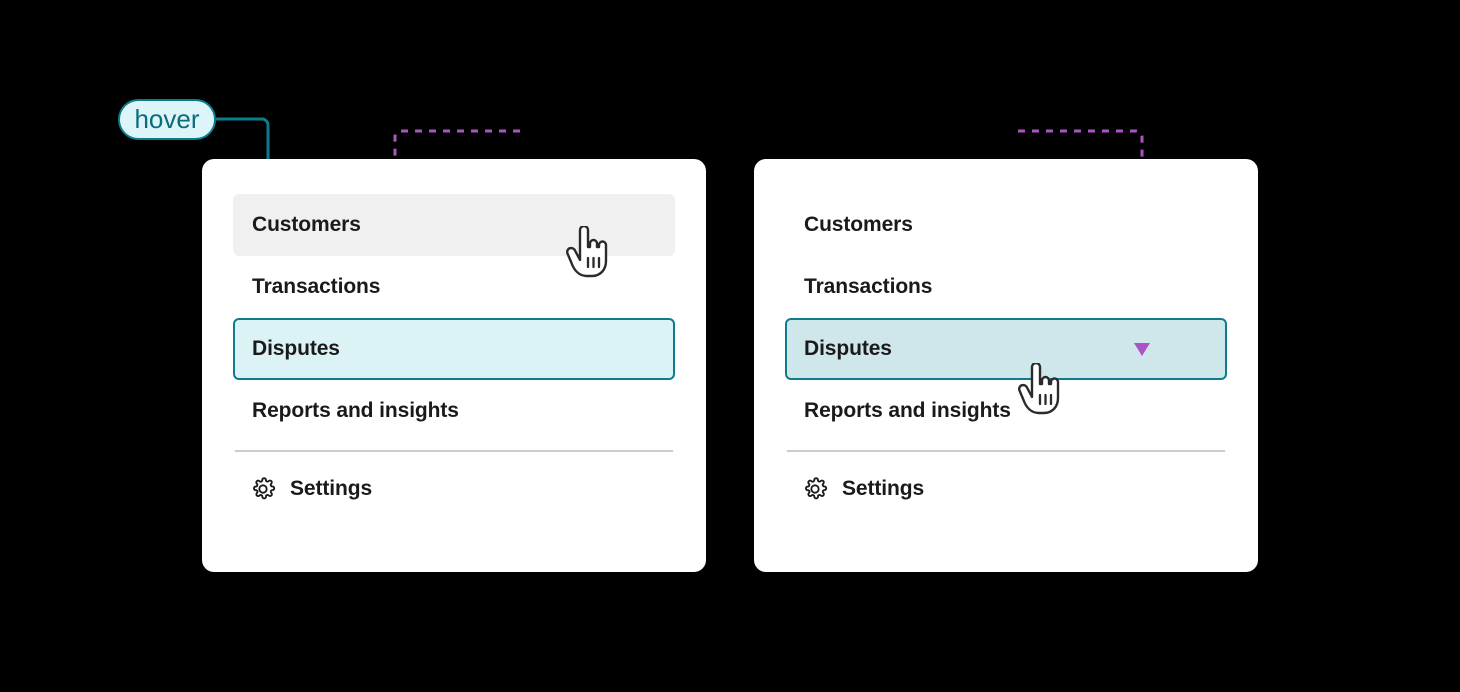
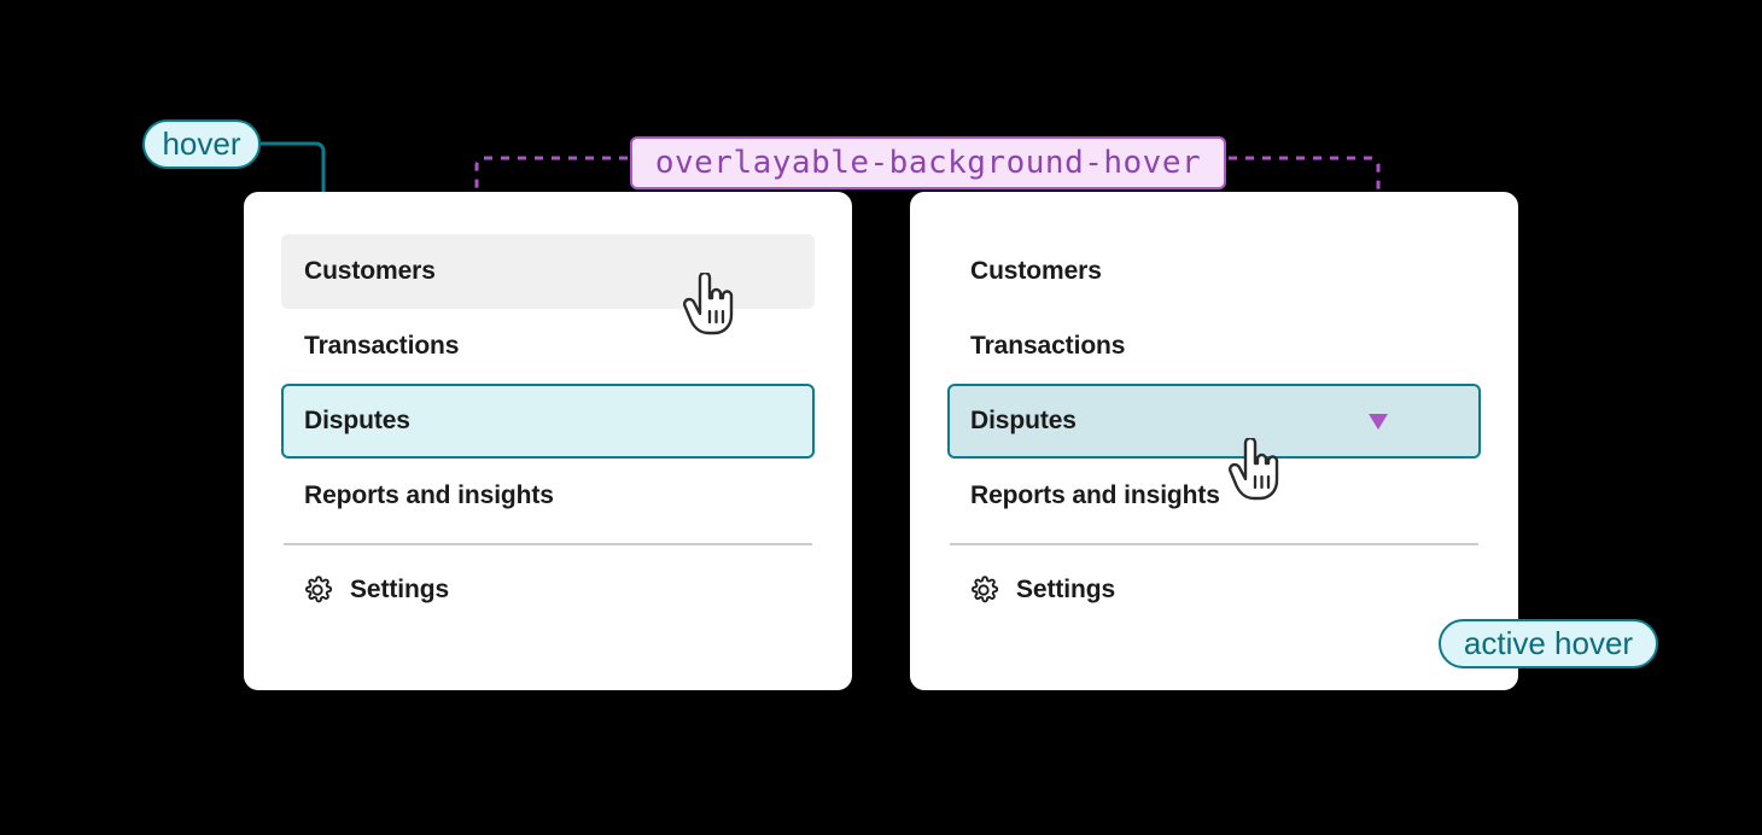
  Customers
  Transactions
  Disputes
  Reports and insights
  Settings
  Customers
  Transactions
  Disputes
  Reports and insights
  Settings
  hover
+ active hover
+ overlayable-background-hover
